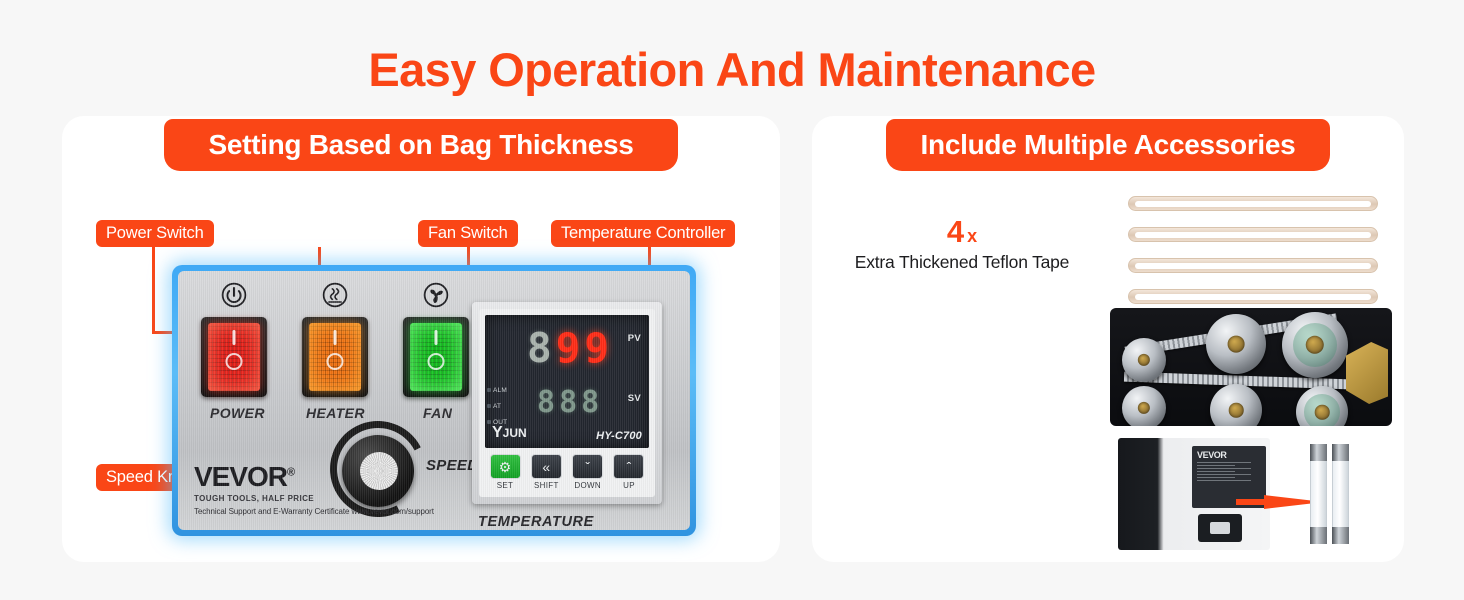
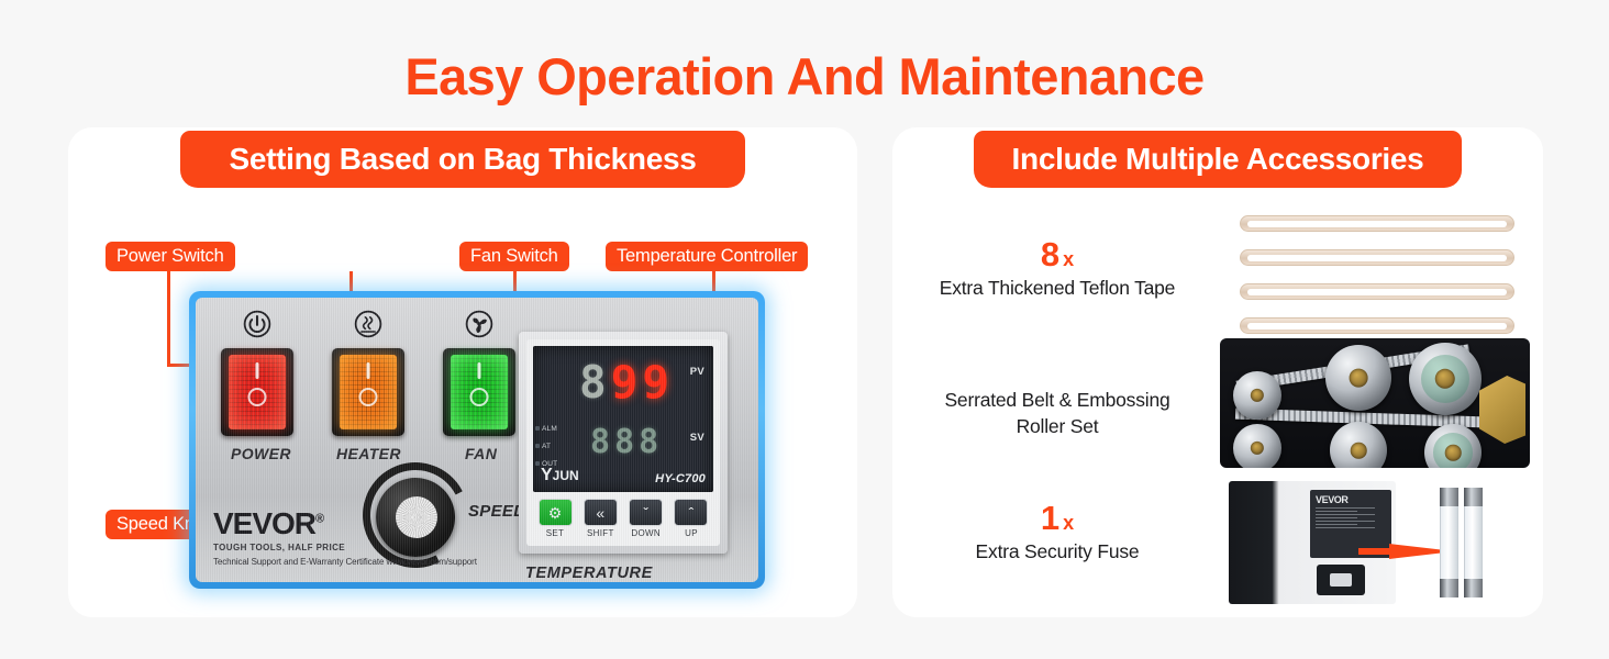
  Easy Operation And Maintenance
  Setting Based on Bag Thickness
  Power Switch
  Fan Switch
  Temperature Controller
  Include Multiple Accessories
- 4 x
+ 8 x
  Extra Thickened Teflon Tape
+ Serrated Belt & Embossing
+ Roller Set
+ 1 x
+ Extra Security Fuse
  VEVOR
